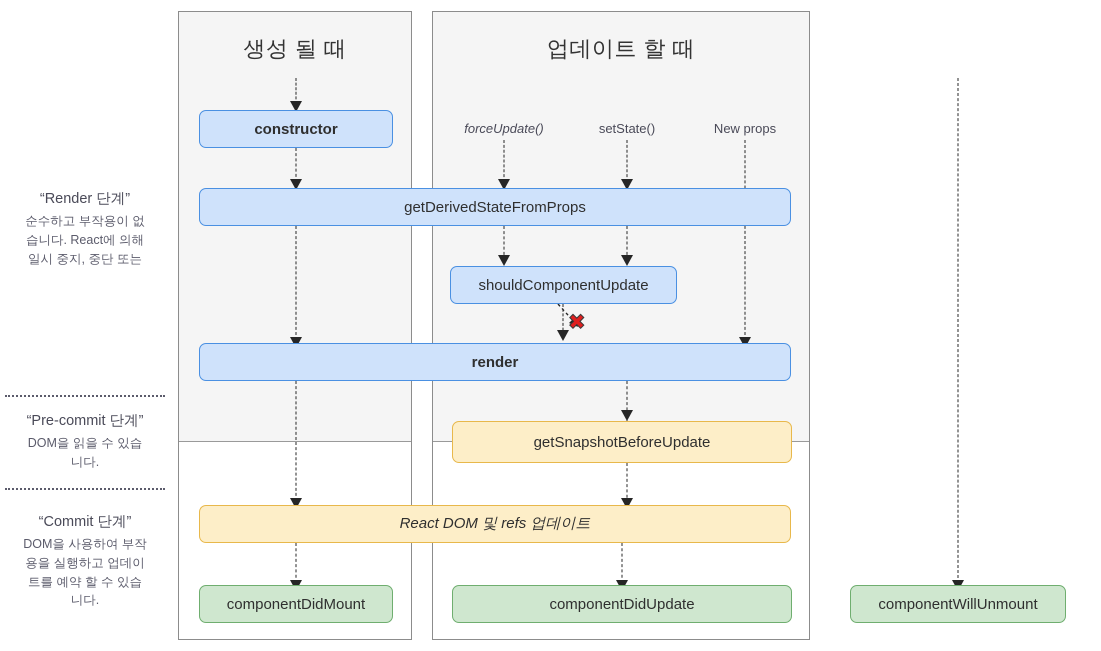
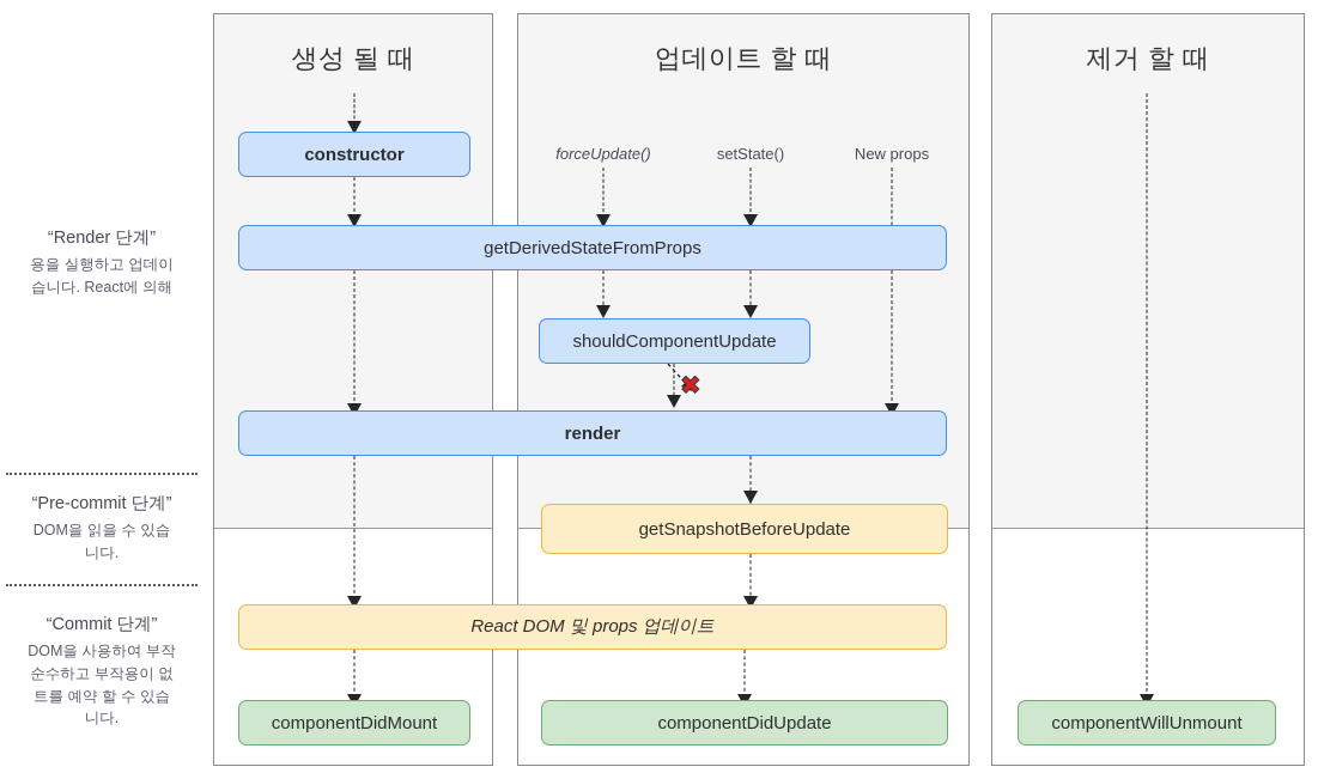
  “Render 단계”
- 순수하고 부작용이 없
+ 용을 실행하고 업데이
  습니다. React에 의해
- 일시 중지, 중단 또는
  “Pre-commit 단계”
  DOM을 읽을 수 있습
  니다.
  “Commit 단계”
  DOM을 사용하여 부작
- 용을 실행하고 업데이
+ 순수하고 부작용이 없
  트를 예약 할 수 있습
  니다.
  생성 될 때
  업데이트 할 때
+ 제거 할 때
  ✖
  forceUpdate()
  setState()
  New props
  constructor
  getDerivedStateFromProps
  shouldComponentUpdate
  render
  getSnapshotBeforeUpdate
- React DOM 및 refs 업데이트
+ React DOM 및 props 업데이트
  componentDidMount
  componentDidUpdate
  componentWillUnmount
